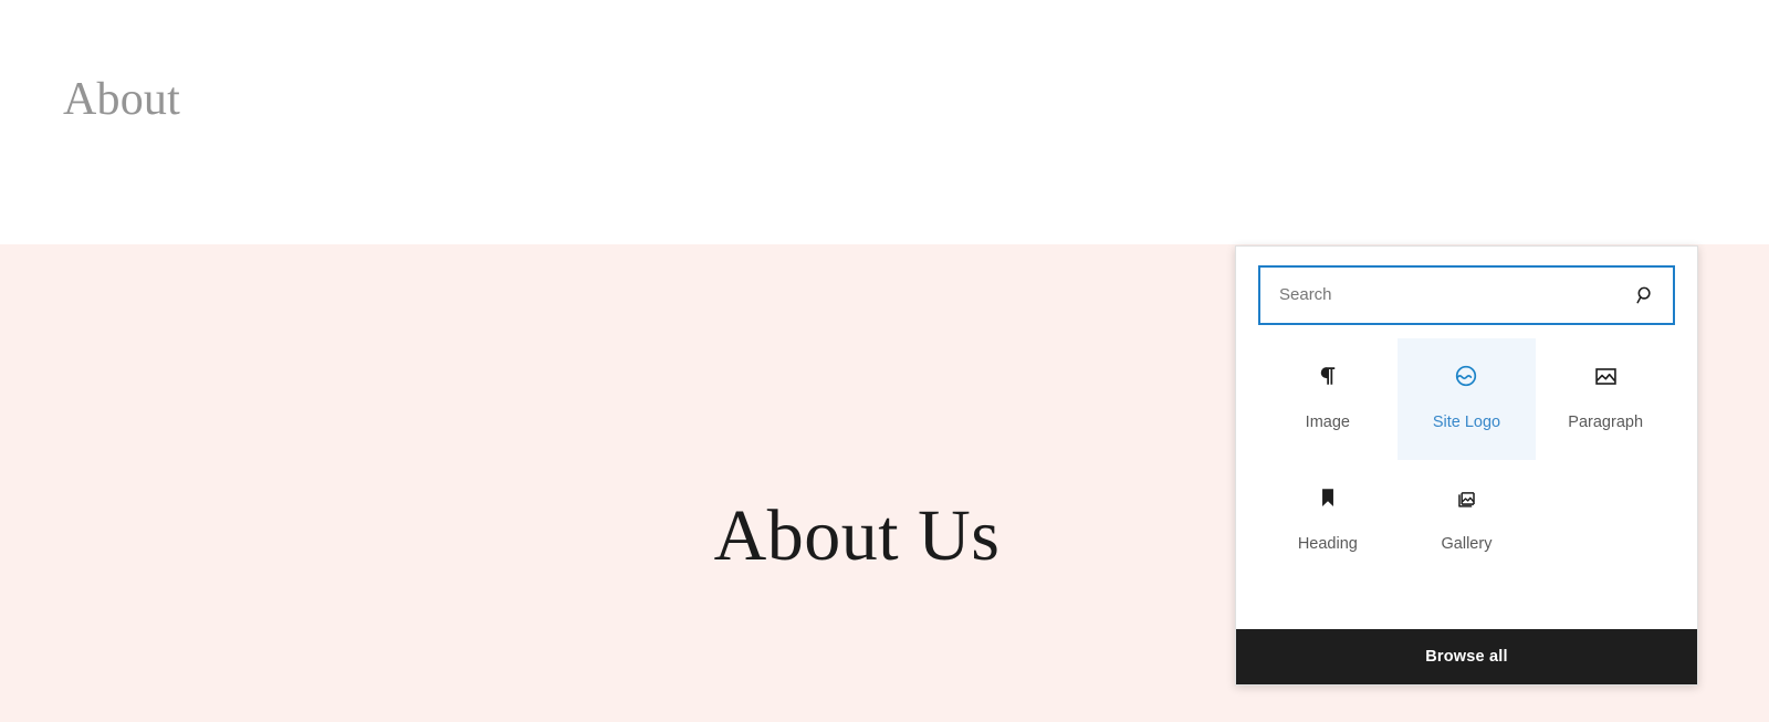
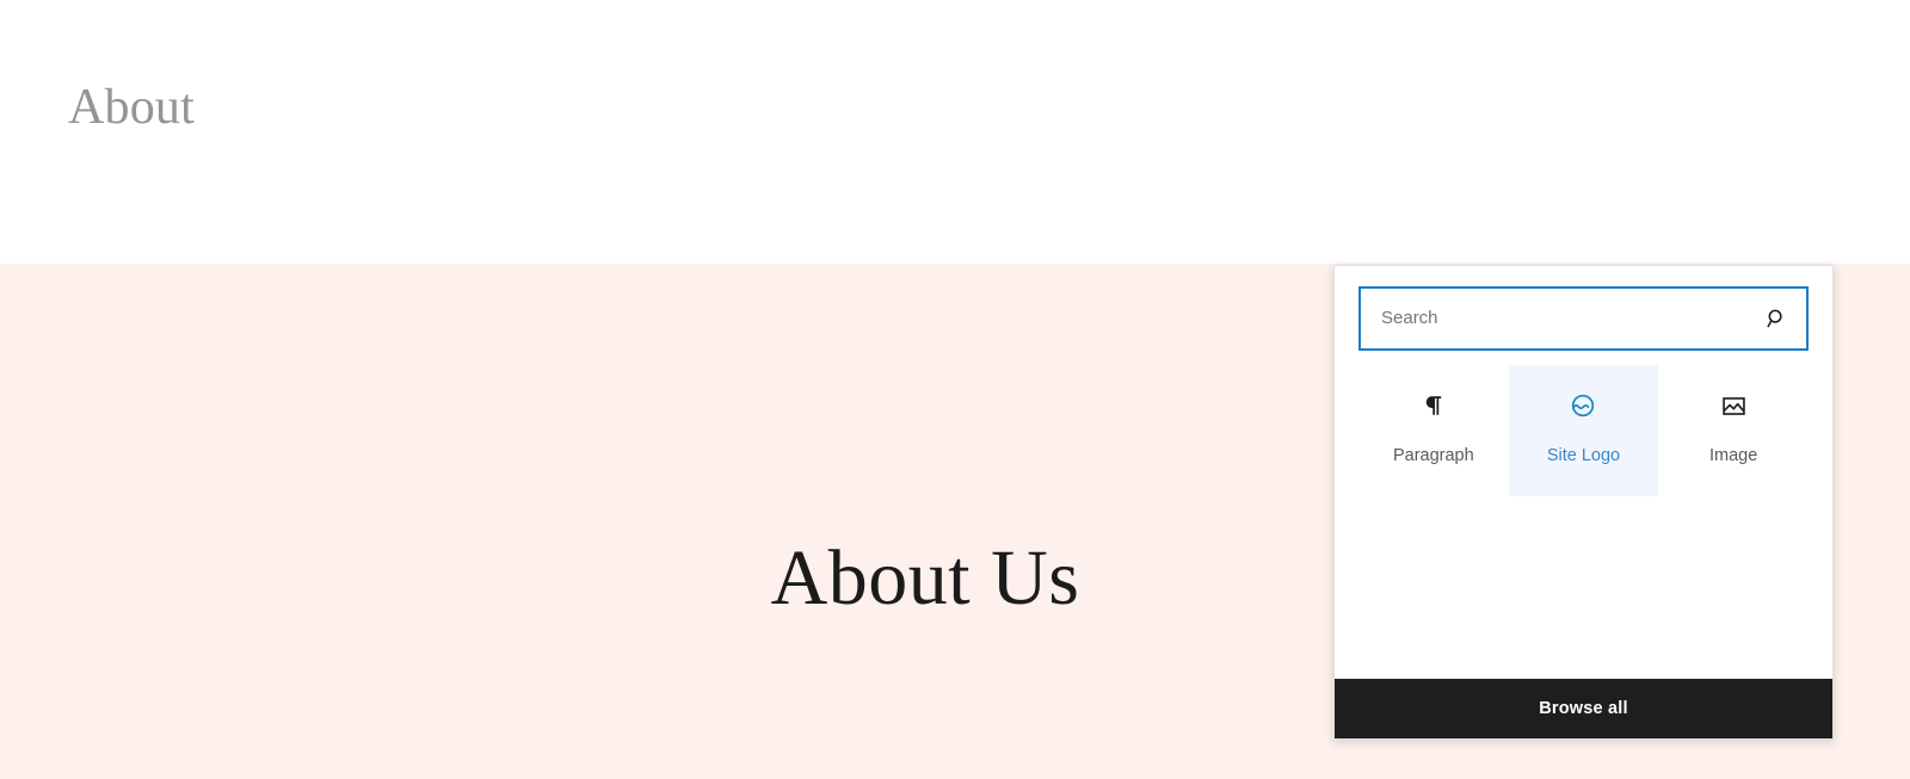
  About
  About Us
  Search
- Image
+ Paragraph
  Site Logo
- Paragraph
+ Image
- Heading
- Gallery
  Browse all
